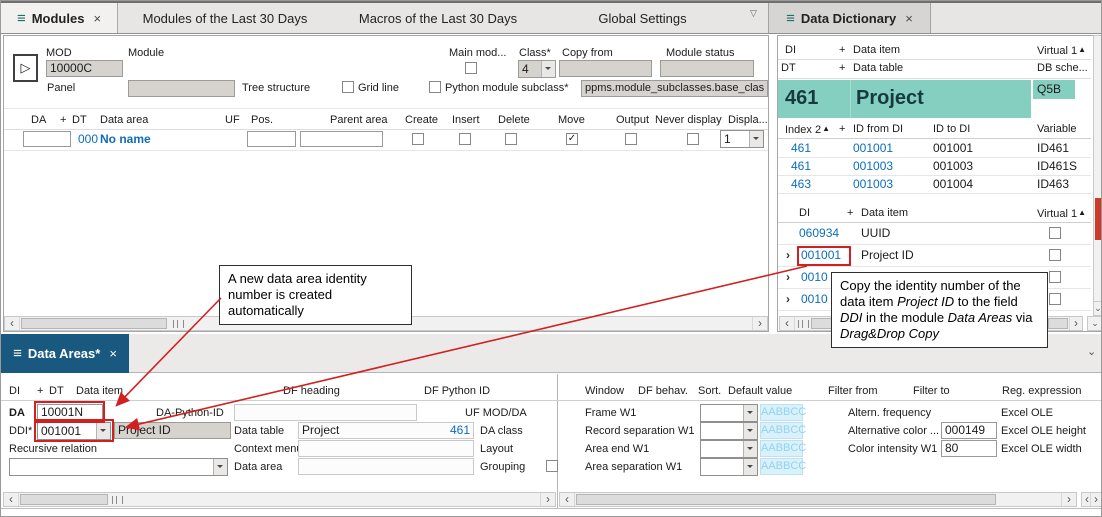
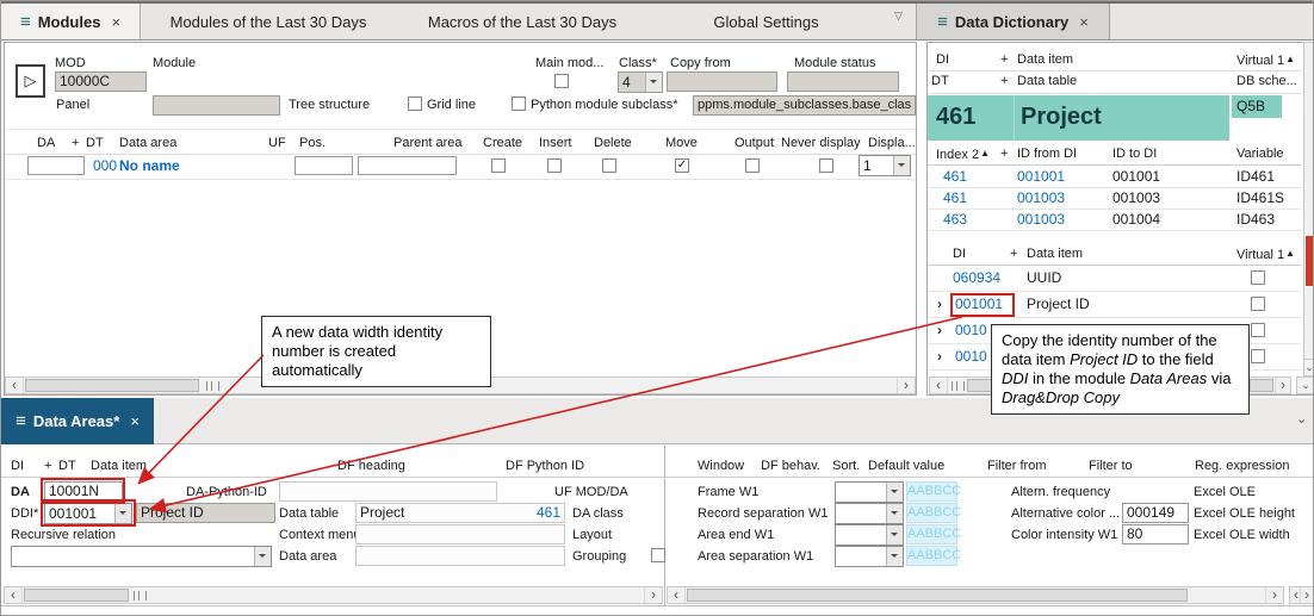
  ≡
  Modules
  ×
  Modules of the Last 30 Days
  Macros of the Last 30 Days
  Global Settings
  ▽
  ≡
  Data Dictionary
  ×
  ▷
  MOD
  Module
  Main mod...
  Class*
  Copy from
  Module status
  10000C
  4
  Panel
  Tree structure
  Grid line
  Python module subclass*
  ppms.module_subclasses.base_clas
  DA
  +
  DT
  Data area
  UF
  Pos.
  Parent area
  Create
  Insert
  Delete
  Move
  Output
  Never display
  Displa...
  000
  No name
  ✓
  1
  ‹
  ›
  DI
  +
  Data item
  Virtual 1▲
  DT
  +
  Data table
  DB sche...
  461
  Project
  Q5B
  Index 2▲
  +
  ID from DI
  ID to DI
  Variable
  461
  001001
  001001
  ID461
  461
  001003
  001003
  ID461S
  463
  001003
  001004
  ID463
  DI
  +
  Data item
  Virtual 1▲
  060934
  UUID
  ›
  001001
  Project ID
  ›
  0010
  ›
  0010
  ⌄
  ‹
  ›
  ⌄
  ≡
  Data Areas*
  ×
  ⌄
  DI
  +
  DT
  Data item
  DF heading
  DF Python ID
  Window
  DF behav.
  Sort.
  Default value
  Filter from
  Filter to
  Reg. expression
  DA
  10001N
  DA-Phon-ID
  UF MOD/DA
  DDI*
  001001
  Project ID
  Data table
  Project
  461
  DA class
  Recursive relation
  Context men
  Layout
  Data area
  Grouping
  Frame W1
  AABBCC
  Altern. frequency
  Excel OLE
  Record separation W1
  AABBCC
  Alternative color ...
  000149
  Excel OLE height
  Area end W1
  AABBCC
  Color intensity W1
  80
  Excel OLE width
  Area separation W1
  AABBCC
  ‹
  ›
  ‹
  ›
  ‹
  ›
- A new data area identity number is created automatically
+ A new data width identity number is created automatically
  Copy the identity number of the data item Project ID to the field DDI in the module Data Areas via Drag&Drop Copy
